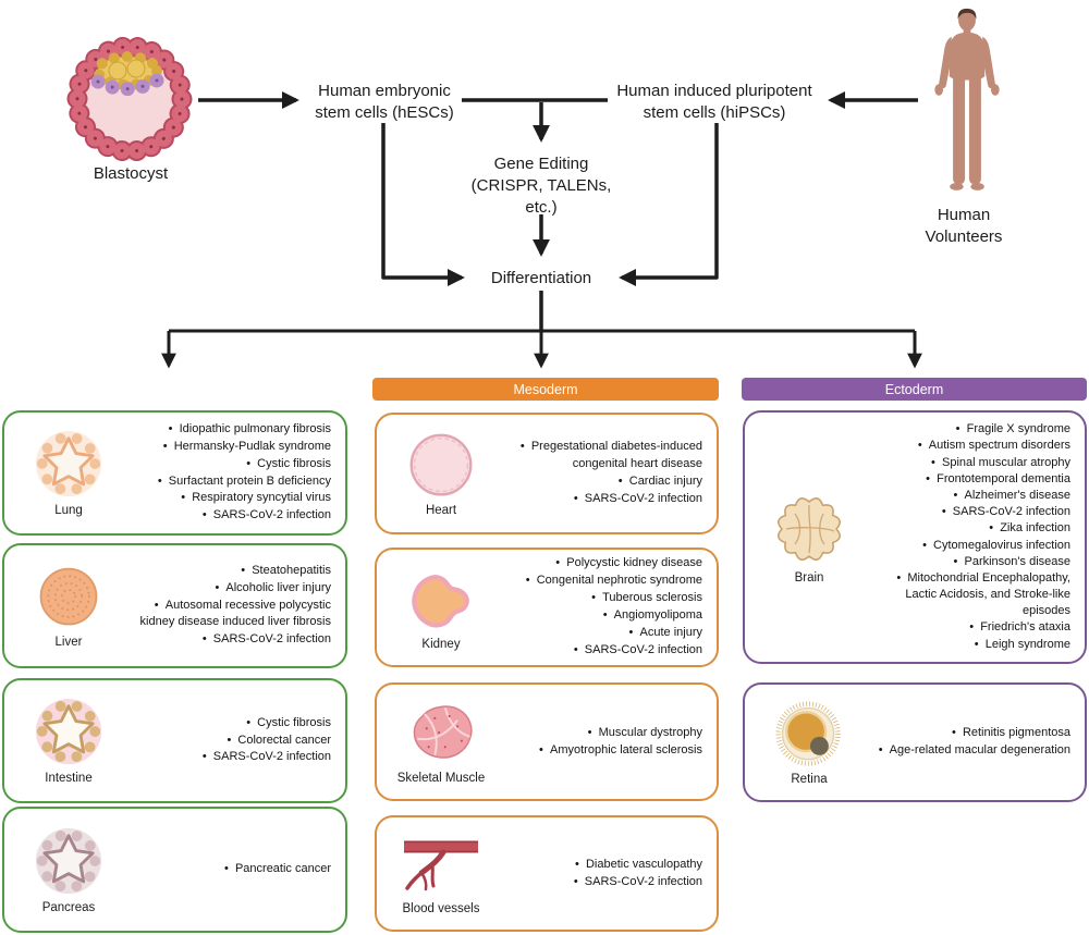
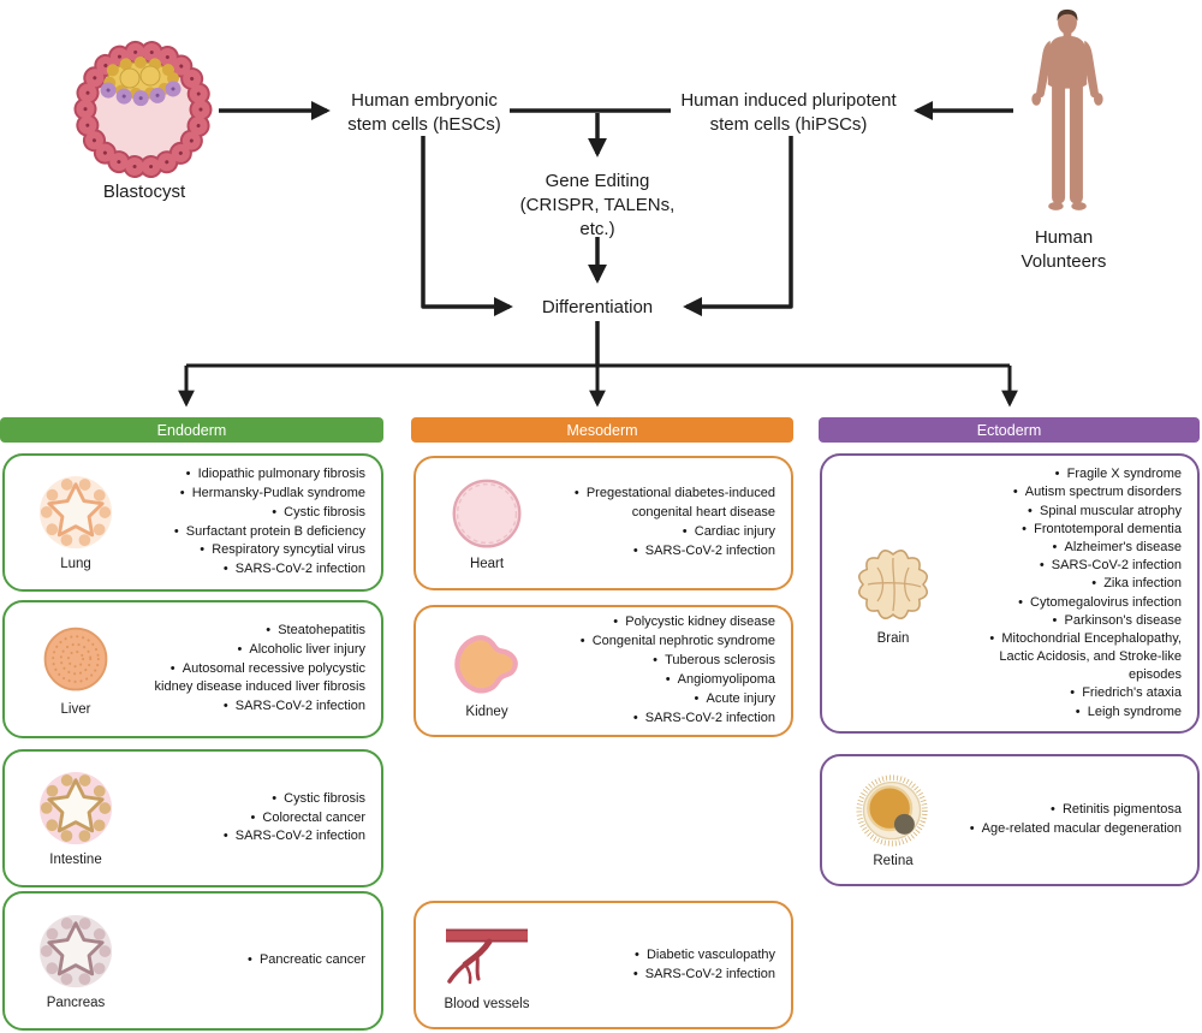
  Blastocyst
  Human
  Volunteers
  Human embryonic
  stem cells (hESCs)
  Human induced pluripotent
  stem cells (hiPSCs)
  Gene Editing
  (CRISPR, TALENs,
  etc.)
  Differentiation
+ Endoderm
  Mesoderm
  Ectoderm
  Lung
  Idiopathic pulmonary fibrosis
  Hermansky-Pudlak syndrome
  Cystic fibrosis
  Surfactant protein B deficiency
  Respiratory syncytial virus
  SARS-CoV-2 infection
  Liver
  Steatohepatitis
  Alcoholic liver injury
  Autosomal recessive polycystic kidney disease induced liver fibrosis
  SARS-CoV-2 infection
  Intestine
  Cystic fibrosis
  Colorectal cancer
  SARS-CoV-2 infection
  Pancreas
  Pancreatic cancer
  Heart
  Pregestational diabetes-induced congenital heart disease
  Cardiac injury
  SARS-CoV-2 infection
  Kidney
  Polycystic kidney disease
  Congenital nephrotic syndrome
  Tuberous sclerosis
  Angiomyolipoma
  Acute injury
  SARS-CoV-2 infection
- Skeletal Muscle
- Muscular dystrophy
- Amyotrophic lateral sclerosis
  Blood vessels
  Diabetic vasculopathy
  SARS-CoV-2 infection
  Brain
  Fragile X syndrome
  Autism spectrum disorders
  Spinal muscular atrophy
  Frontotemporal dementia
  Alzheimer's disease
  SARS-CoV-2 infection
  Zika infection
  Cytomegalovirus infection
  Parkinson's disease
  Mitochondrial Encephalopathy, Lactic Acidosis, and Stroke-like episodes
  Friedrich's ataxia
  Leigh syndrome
  Retina
  Retinitis pigmentosa
  Age-related macular degeneration
